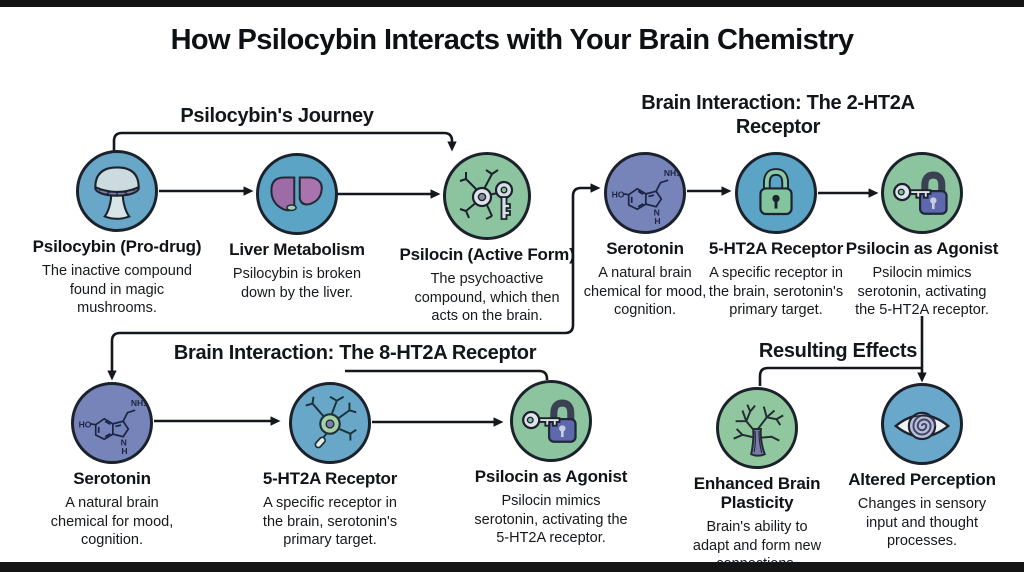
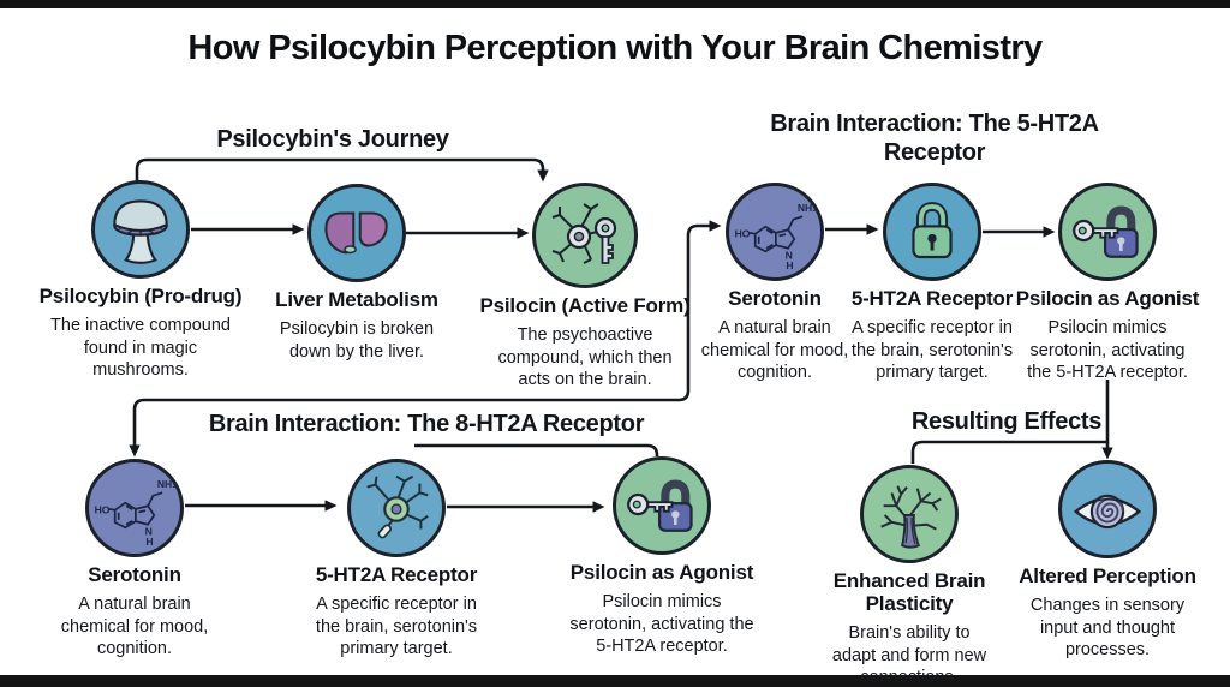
- How Psilocybin Interacts with Your Brain Chemistry
+ How Psilocybin Perception with Your Brain Chemistry
  Psilocybin's Journey
- Brain Interaction: The 2-HT2A
+ Brain Interaction: The 5-HT2A
  Receptor
  Brain Interaction: The 8-HT2A Receptor
  Resulting Effects
  Psilocybin (Pro-drug)
  The inactive compound
  found in magic
  mushrooms.
  Liver Metabolism
  Psilocybin is broken
  down by the liver.
  Psilocin (Active Form)
  The psychoactive
  compound, which then
  acts on the brain.
  HO
  NH₂
  N
  H
  Serotonin
  A natural brain
  chemical for mood,
  cognition.
  5-HT2A Receptor
  A specific receptor in
  the brain, serotonin's
  primary target.
  Psilocin as Agonist
  Psilocin mimics
  serotonin, activating
  the 5-HT2A receptor.
  HO
  NH₂
  N
  H
  Serotonin
  A natural brain
  chemical for mood,
  cognition.
  5-HT2A Receptor
  A specific receptor in
  the brain, serotonin's
  primary target.
  Psilocin as Agonist
  Psilocin mimics
  serotonin, activating the
  5-HT2A receptor.
  Enhanced Brain
  Plasticity
  Brain's ability to
  adapt and form new
  connections.
  Altered Perception
  Changes in sensory
  input and thought
  processes.
